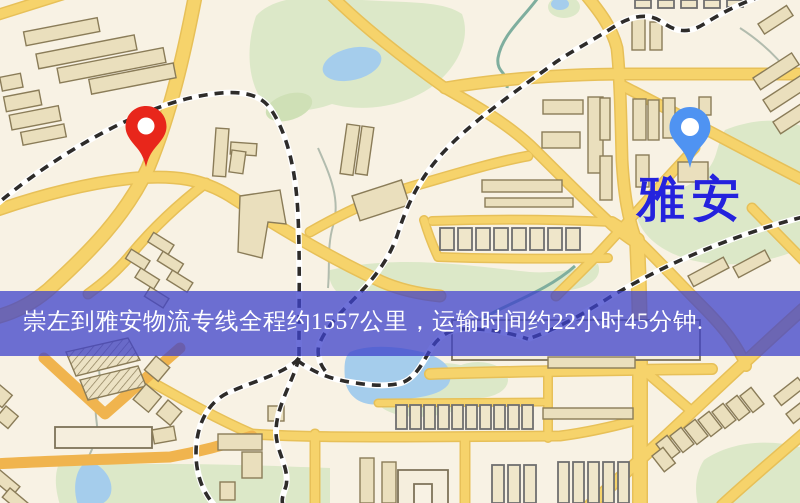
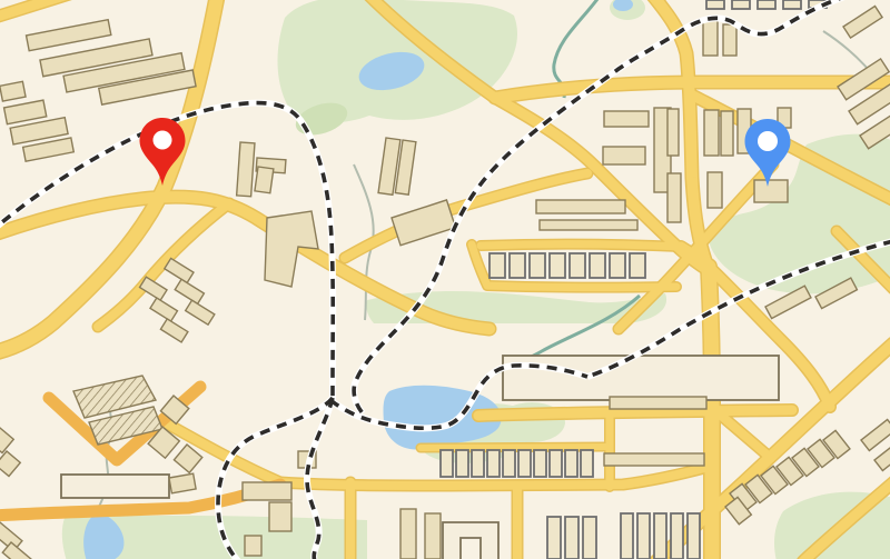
- 崇左到雅安物流专线全程约1557公里，运输时间约22小时45分钟.
- 雅安
